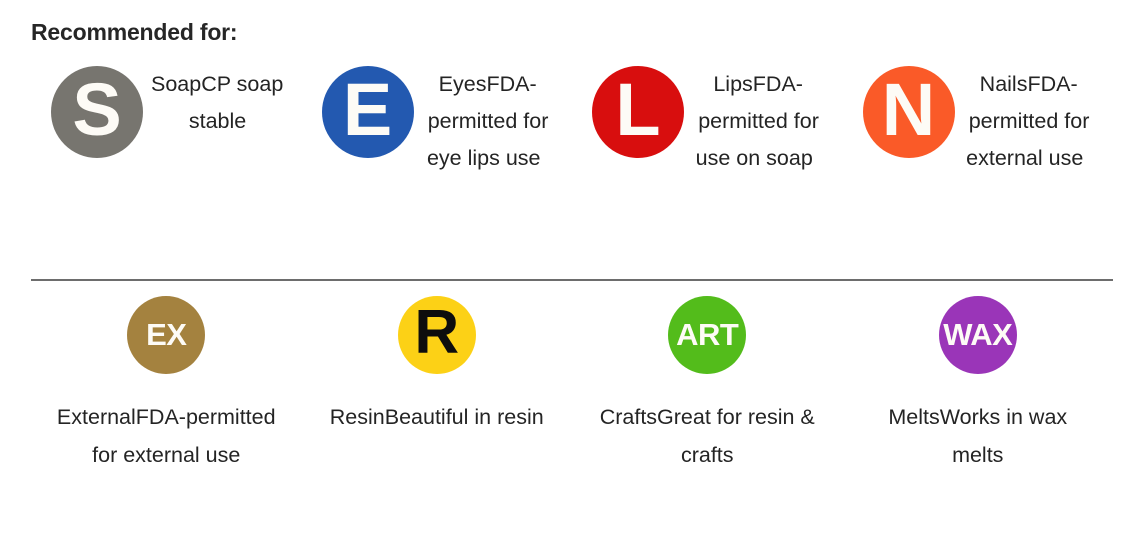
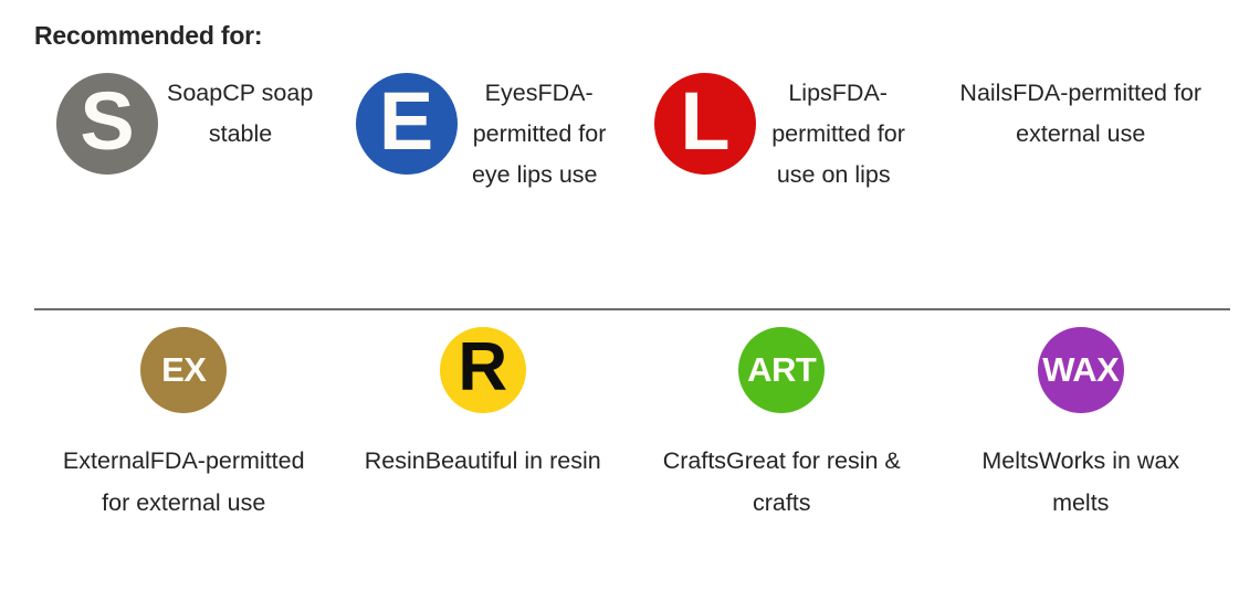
  Recommended for:
  S
  SoapCP soap stable
  E
  EyesFDA-permitted for eye lips use
  L
- LipsFDA-permitted for use on soap
+ LipsFDA-permitted for use on lips
- N
  NailsFDA-permitted for external use
  EX
  ExternalFDA-permitted for external use
  R
  ResinBeautiful in resin
  ART
  CraftsGreat for resin & crafts
  WAX
  MeltsWorks in wax melts
